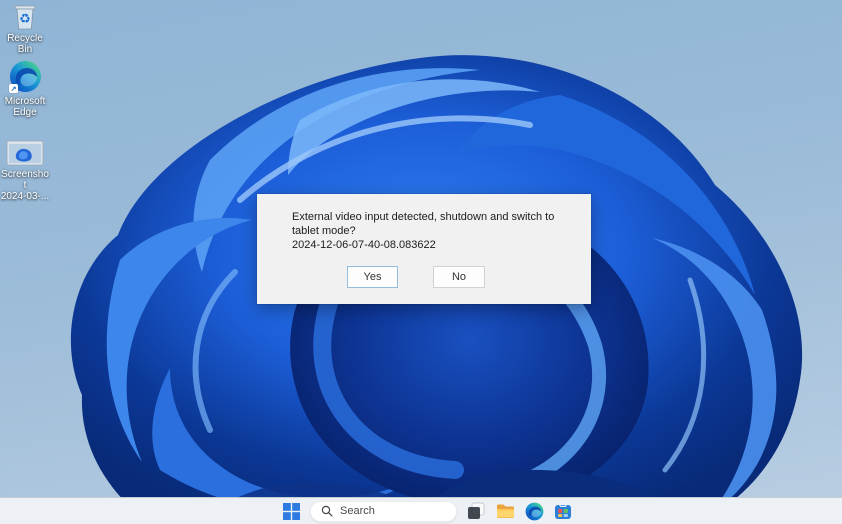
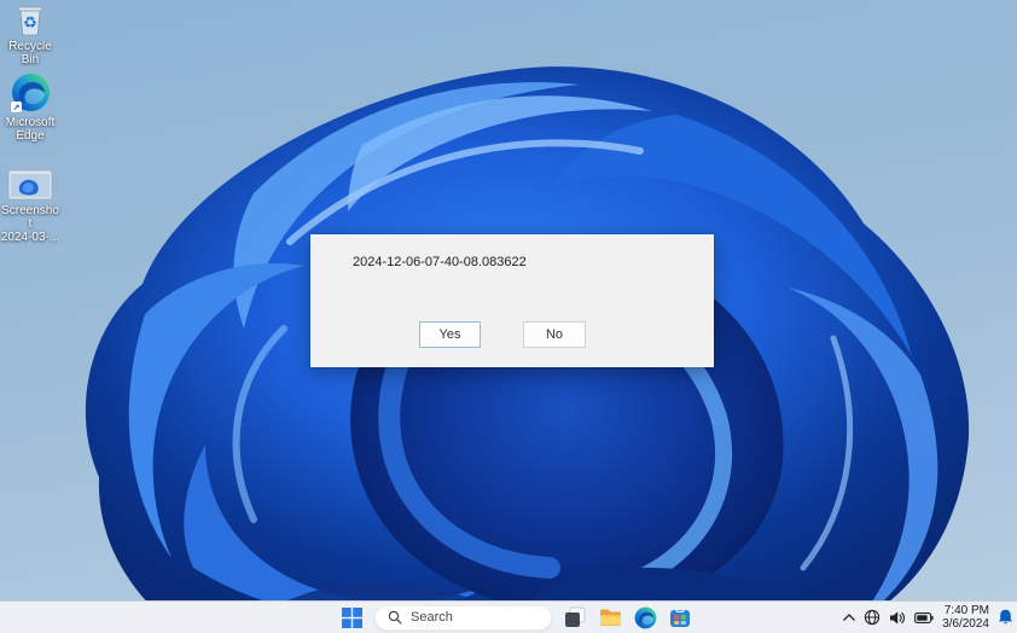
  ♻
  Recycle Bin
  Microsoft
  Edge
  Screenshot
  2024-03-...
- External video input detected, shutdown and switch to tablet mode?
  2024-12-06-07-40-08.083622
  Yes
  No
  Search
+ 7:40 PM
+ 3/6/2024
